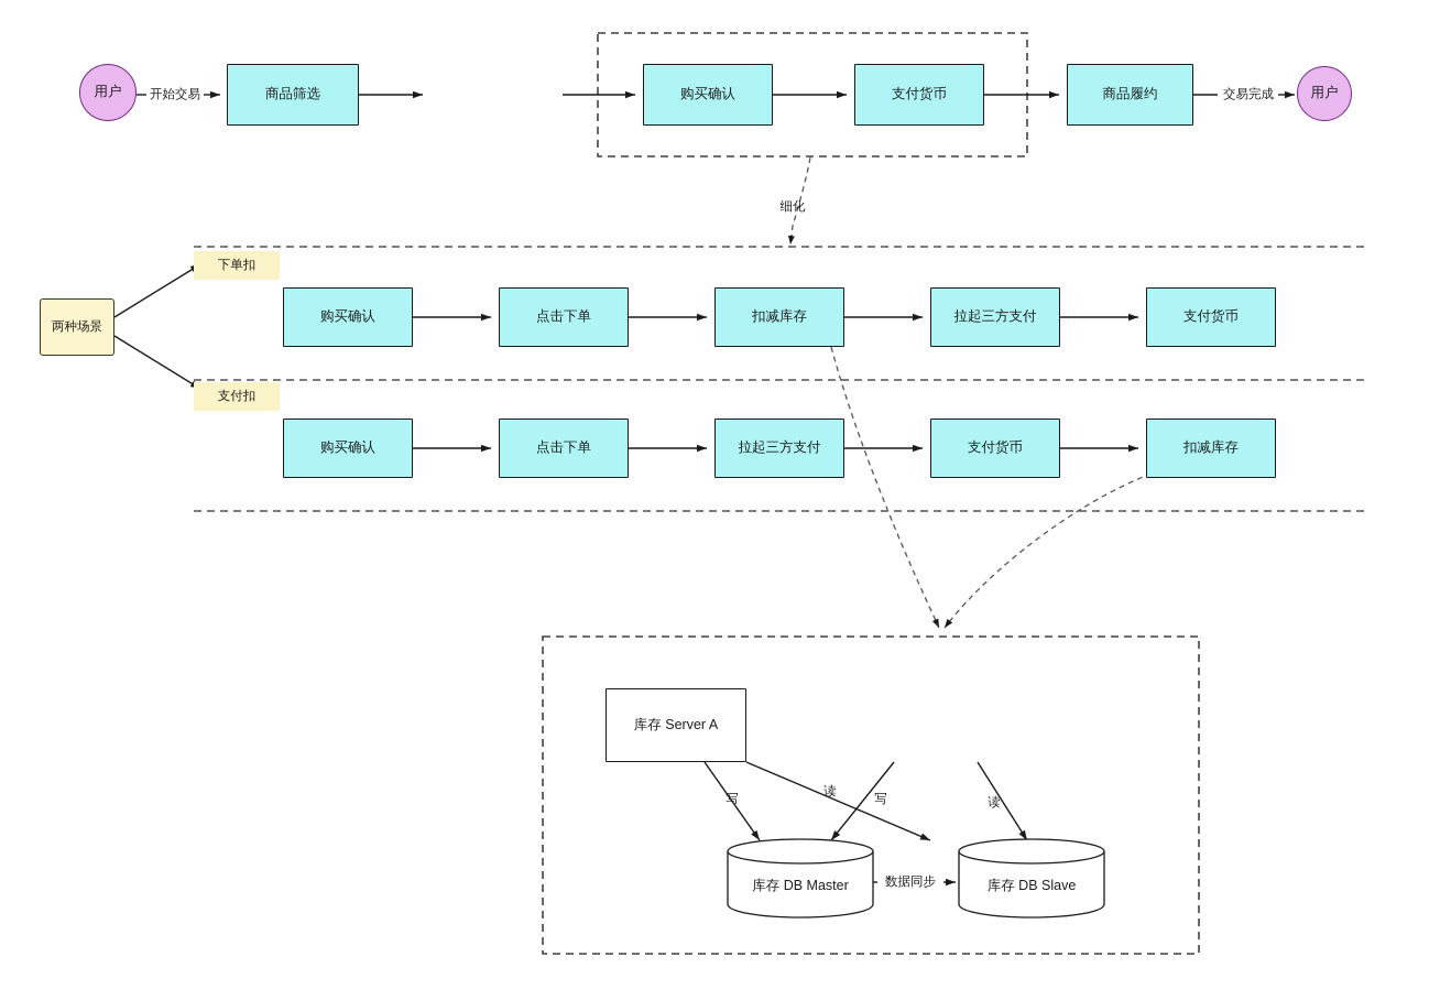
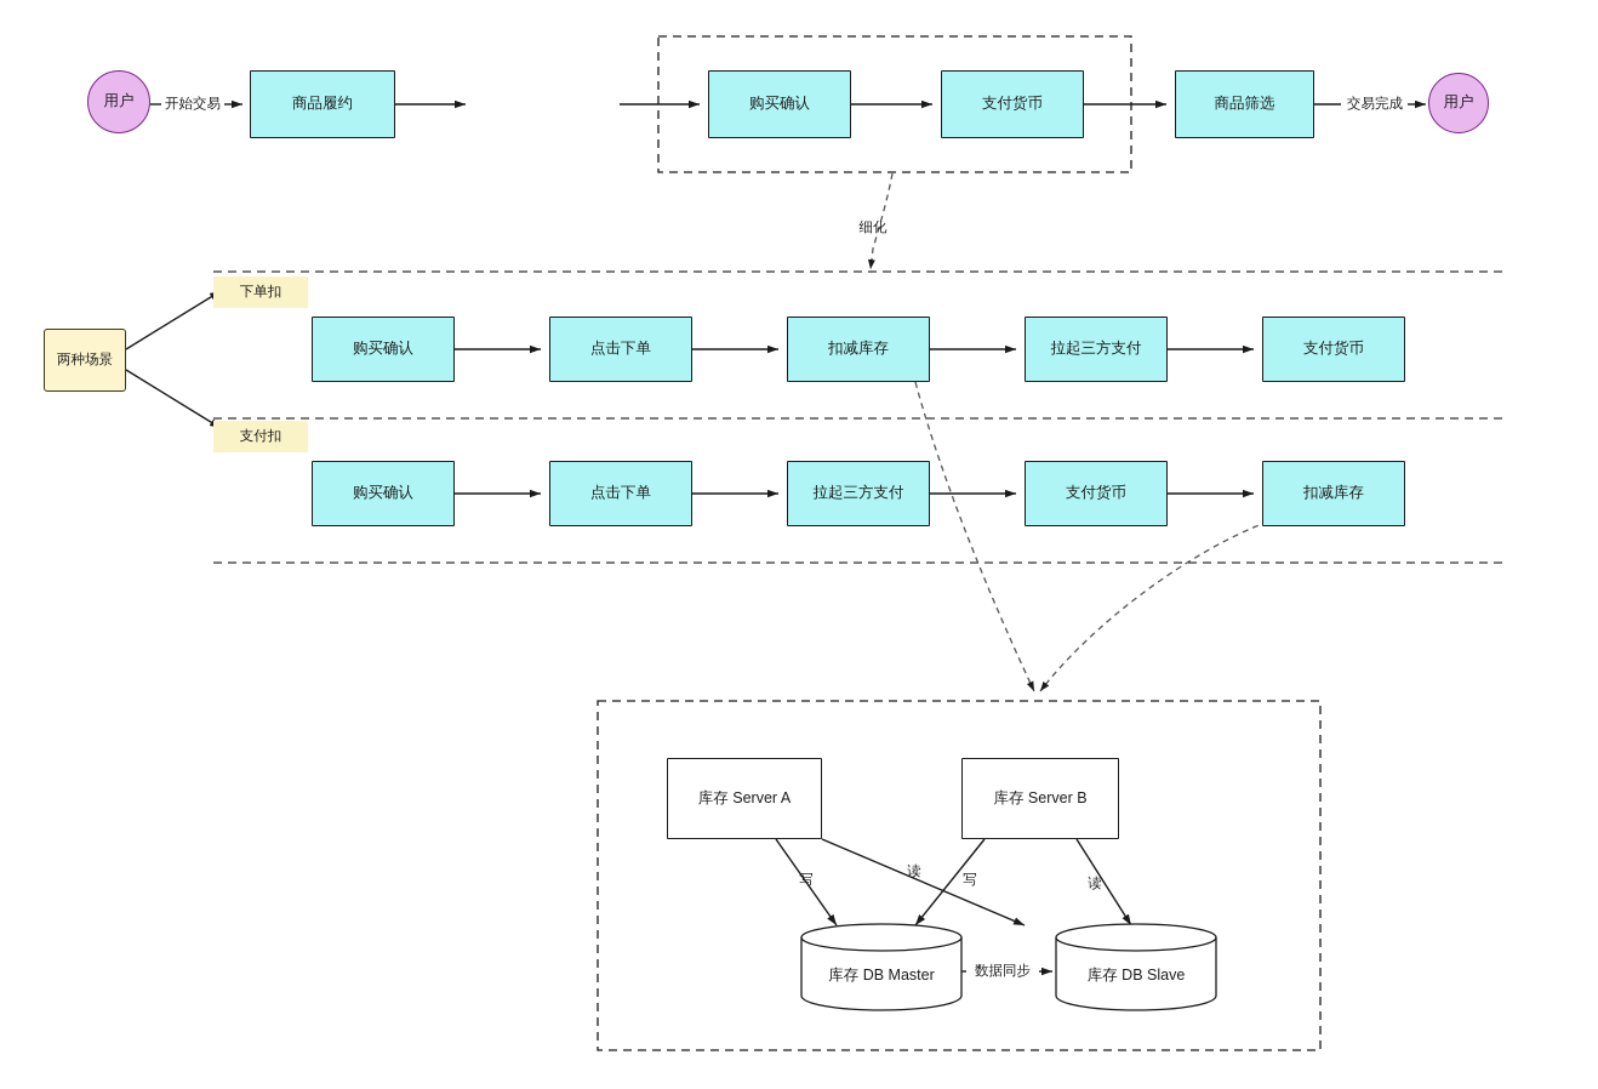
  用户
  开始交易
- 商品筛选
+ 商品履约
  购买确认
  支付货币
- 商品履约
+ 商品筛选
  交易完成
  用户
  细化
  两种场景
  下单扣
  支付扣
  购买确认
  点击下单
  扣减库存
  拉起三方支付
  支付货币
  购买确认
  点击下单
  拉起三方支付
  支付货币
  扣减库存
  库存 Server A
+ 库存 Server B
  写
  读
  写
  读
  库存 DB Master
  库存 DB Slave
  数据同步
